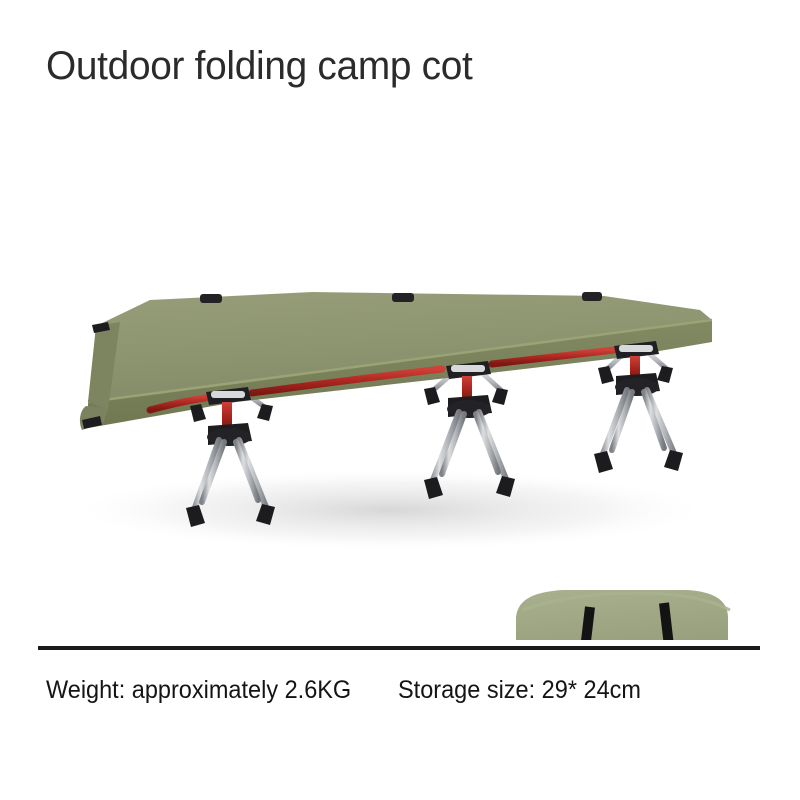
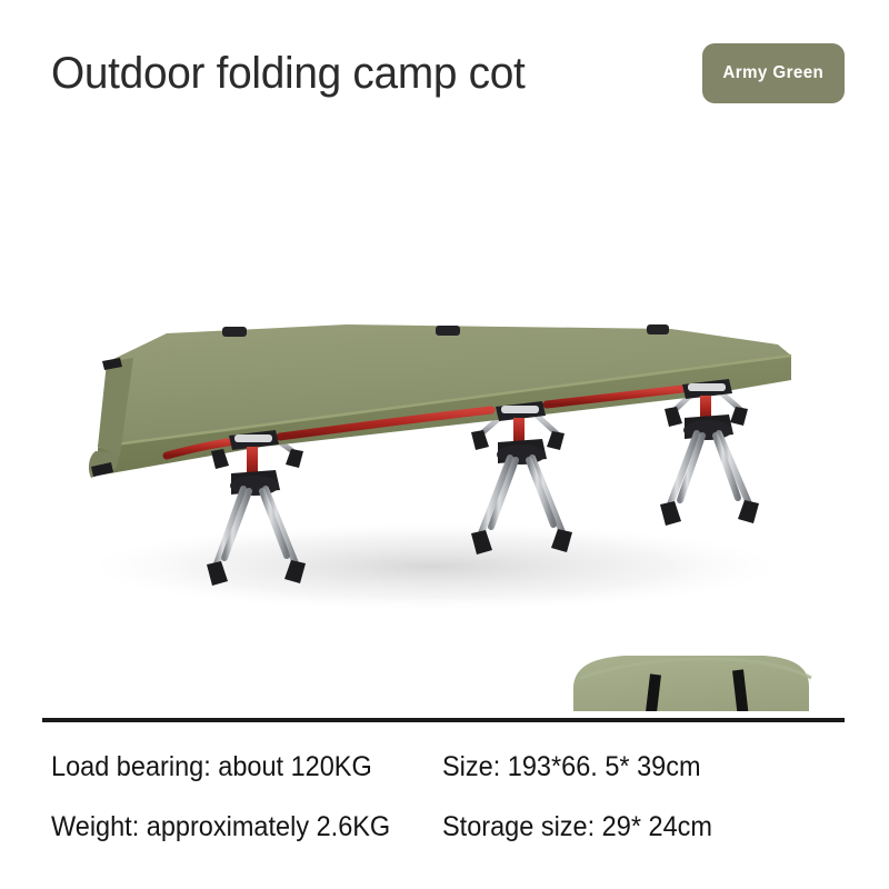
  Outdoor folding camp cot
+ Army Green
+ Load bearing: about 120KG
+ Size: 193*66. 5* 39cm
  Weight: approximately 2.6KG
  Storage size: 29* 24cm
